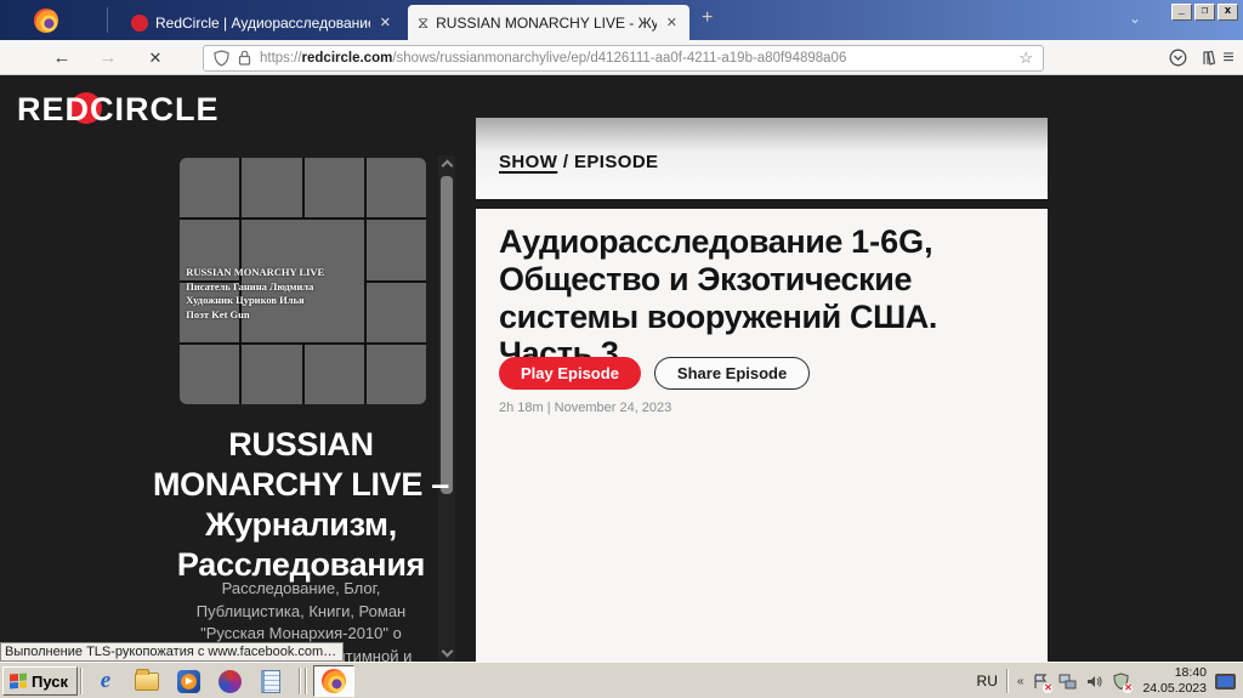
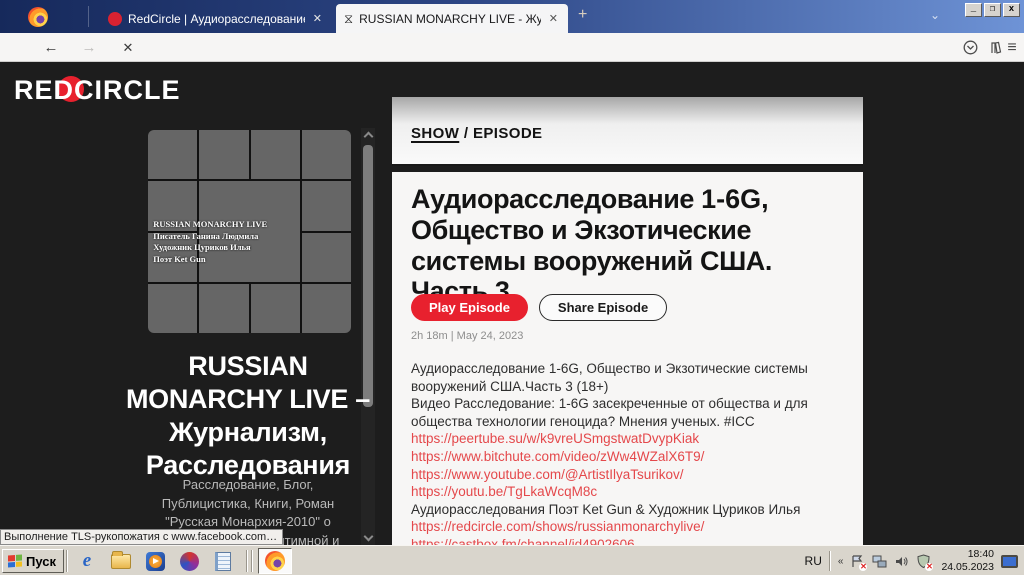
  RedCircle | Аудиорасследовани
  ✕
  ⧖
  RUSSIAN MONARCHY LIVE - Жу
  ✕
  +
  ⌄
  _
  ❐
  x
  ←
  →
  ✕
- https://redcircle.com/shows/russianmonarchylive/ep/d4126111-aa0f-4211-a19b-a80f94898a06
- ☆
  ≡
  REDCIRCLE
  RUSSIAN MONARCHY LIVE
  Писатель Ганина Людмила
  Художник Цуриков Илья
  Поэт Ket Gun
  RUSSIAN MONARCHY LIVE – Журнализм, Расследования
  Расследование, Блог, Публицистика, Книги, Роман "Русская Монархия-2010" о тимной и
  SHOW / EPISODE
  Аудиорасследование 1-6G, Общество и Экзотические системы вооружений США. Часть 3
  Play Episode
  Share Episode
- 2h 18m | November 24, 2023
+ 2h 18m | May 24, 2023
+ Аудиорасследование 1-6G, Общество и Экзотические системы вооружений США.Часть 3 (18+)
+ Видео Расследование: 1-6G засекреченные от общества и для общества технологии геноцида? Мнения ученых. #ICC
+ https://peertube.su/w/k9vreUSmgstwatDvypKiak
+ https://www.bitchute.com/video/zWw4WZalX6T9/
+ https://www.youtube.com/@ArtistIlyaTsurikov/
+ https://youtu.be/TgLkaWcqM8c
+ Аудиорасследования Поэт Ket Gun & Художник Цуриков Илья
+ https://redcircle.com/shows/russianmonarchylive/
  Выполнение TLS-рукопожатия с www.facebook.com…
  Пуск
  e
  RU
  «
  ✕
  ✕
  18:40
  24.05.2023
